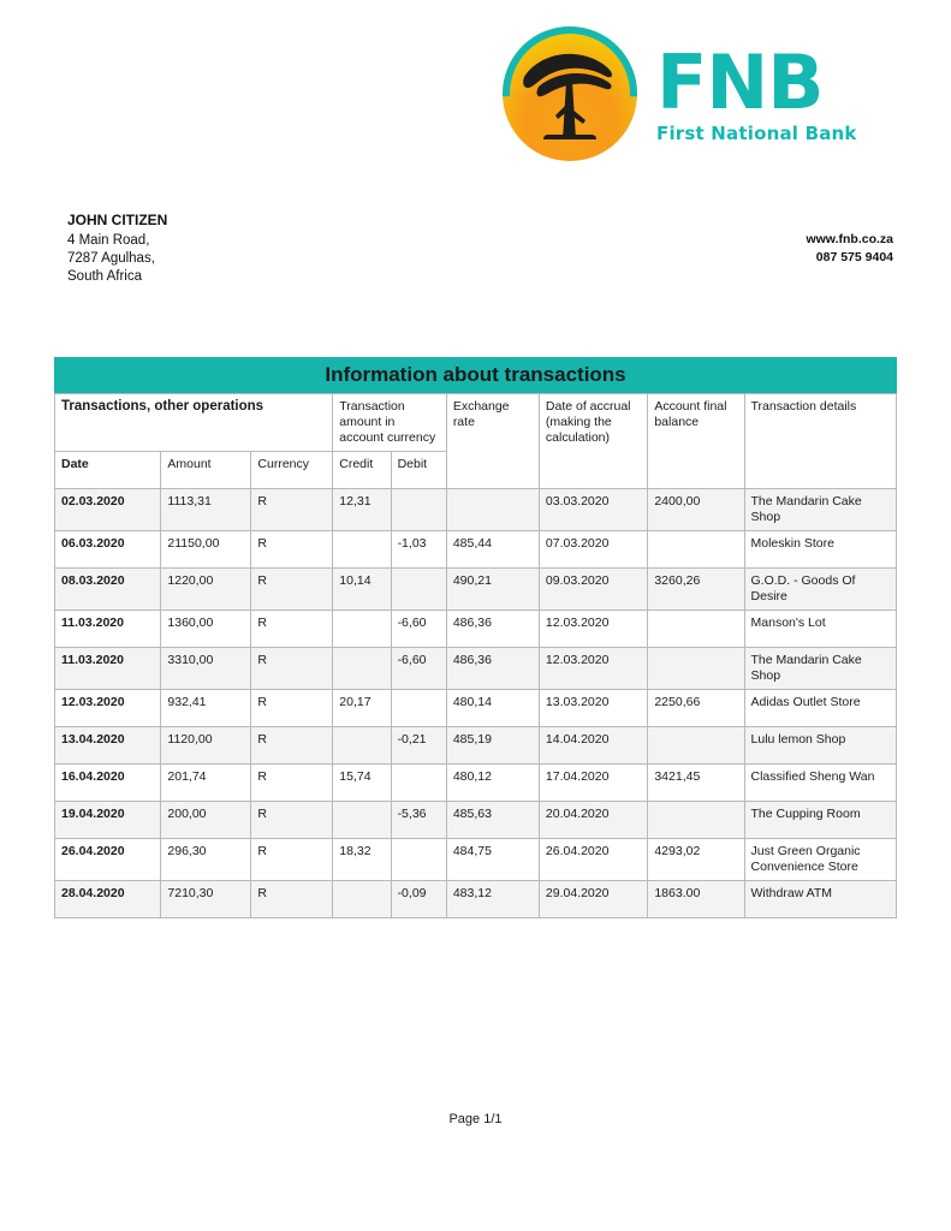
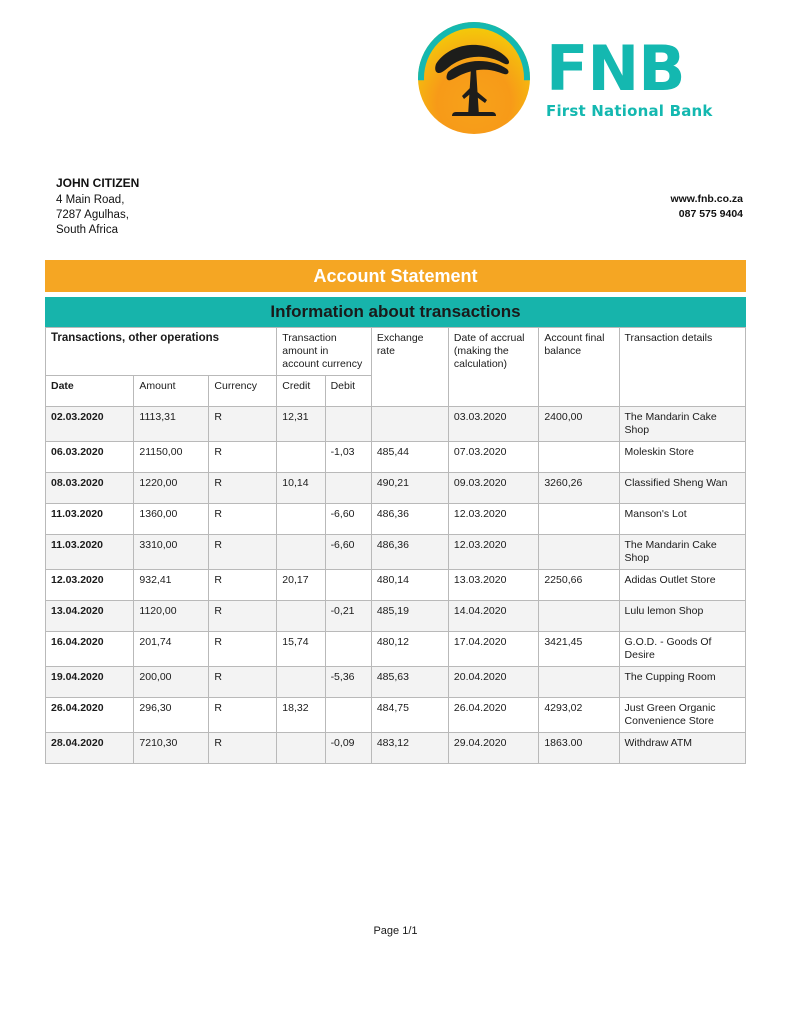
  FNB
  First National Bank
  JOHN CITIZEN
  4 Main Road,
  7287 Agulhas,
  South Africa
  www.fnb.co.za
  087 575 9404
+ Account Statement
  Information about transactions
  Transactions, other operations	Transaction amount in account currency	Exchange rate	Date of accrual (making the calculation)	Account final balance	Transaction details
  Date	Amount	Currency	Credit	Debit
  02.03.2020	1113,31	R	12,31			03.03.2020	2400,00	The Mandarin Cake Shop
  06.03.2020	21150,00	R		-1,03	485,44	07.03.2020		Moleskin Store
- 08.03.2020	1220,00	R	10,14		490,21	09.03.2020	3260,26	G.O.D. - Goods Of Desire
+ 08.03.2020	1220,00	R	10,14		490,21	09.03.2020	3260,26	Classified Sheng Wan
  11.03.2020	1360,00	R		-6,60	486,36	12.03.2020		Manson's Lot
  11.03.2020	3310,00	R		-6,60	486,36	12.03.2020		The Mandarin Cake Shop
  12.03.2020	932,41	R	20,17		480,14	13.03.2020	2250,66	Adidas Outlet Store
  13.04.2020	1120,00	R		-0,21	485,19	14.04.2020		Lulu lemon Shop
- 16.04.2020	201,74	R	15,74		480,12	17.04.2020	3421,45	Classified Sheng Wan
+ 16.04.2020	201,74	R	15,74		480,12	17.04.2020	3421,45	G.O.D. - Goods Of Desire
  19.04.2020	200,00	R		-5,36	485,63	20.04.2020		The Cupping Room
  26.04.2020	296,30	R	18,32		484,75	26.04.2020	4293,02	Just Green Organic Convenience Store
  28.04.2020	7210,30	R		-0,09	483,12	29.04.2020	1863.00	Withdraw ATM
  Page 1/1
